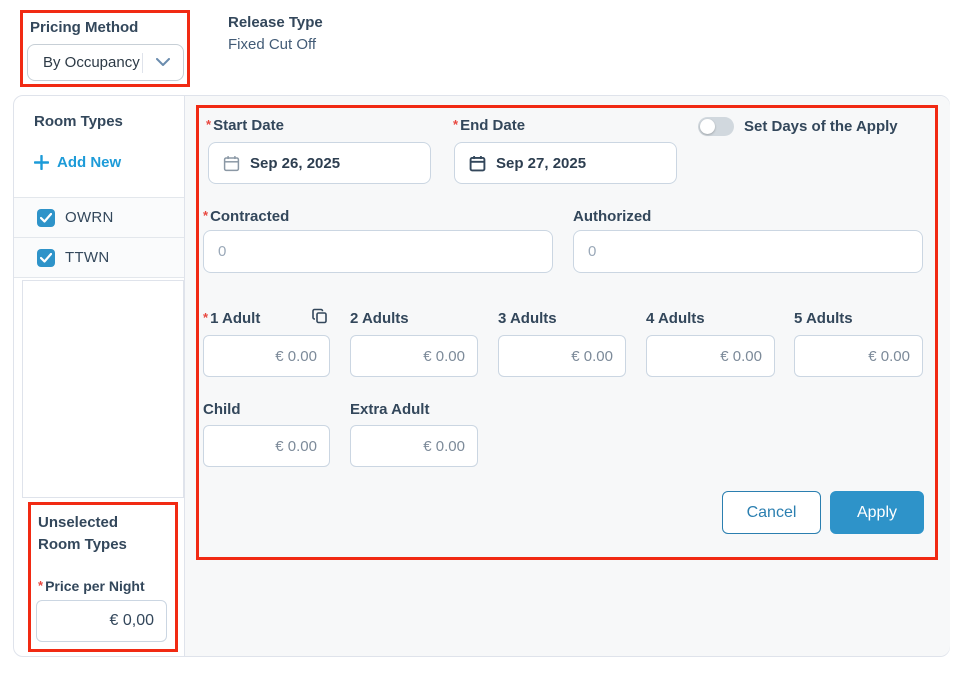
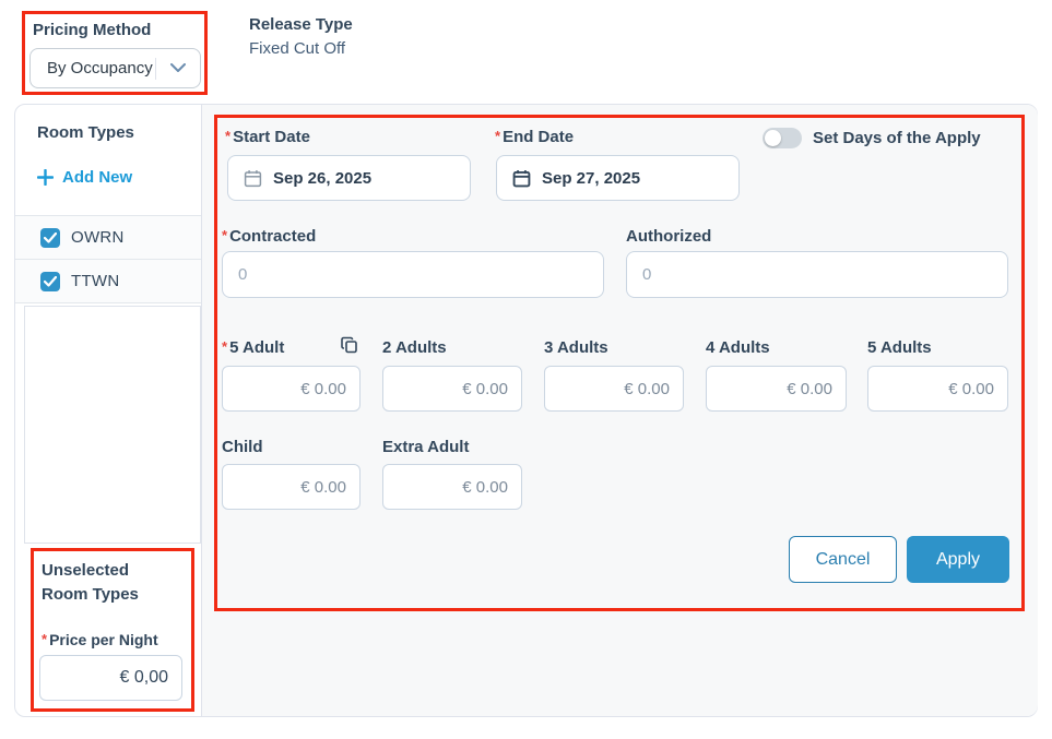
  Pricing Method
  By Occupancy
  Release Type
  Fixed Cut Off
  Room Types
  Add New
  OWRN
  TTWN
  Unselected Room Types
  Price per Night
  € 0,00
  Start Date
  Sep 26, 2025
  End Date
  Sep 27, 2025
  Set Days of the Apply
  Contracted
  0
  Authorized
  0
- 1 Adult
+ 5 Adult
  € 0.00
  2 Adults
  € 0.00
  3 Adults
  € 0.00
  4 Adults
  € 0.00
  5 Adults
  € 0.00
  Child
  € 0.00
  Extra Adult
  € 0.00
  Cancel
  Apply
